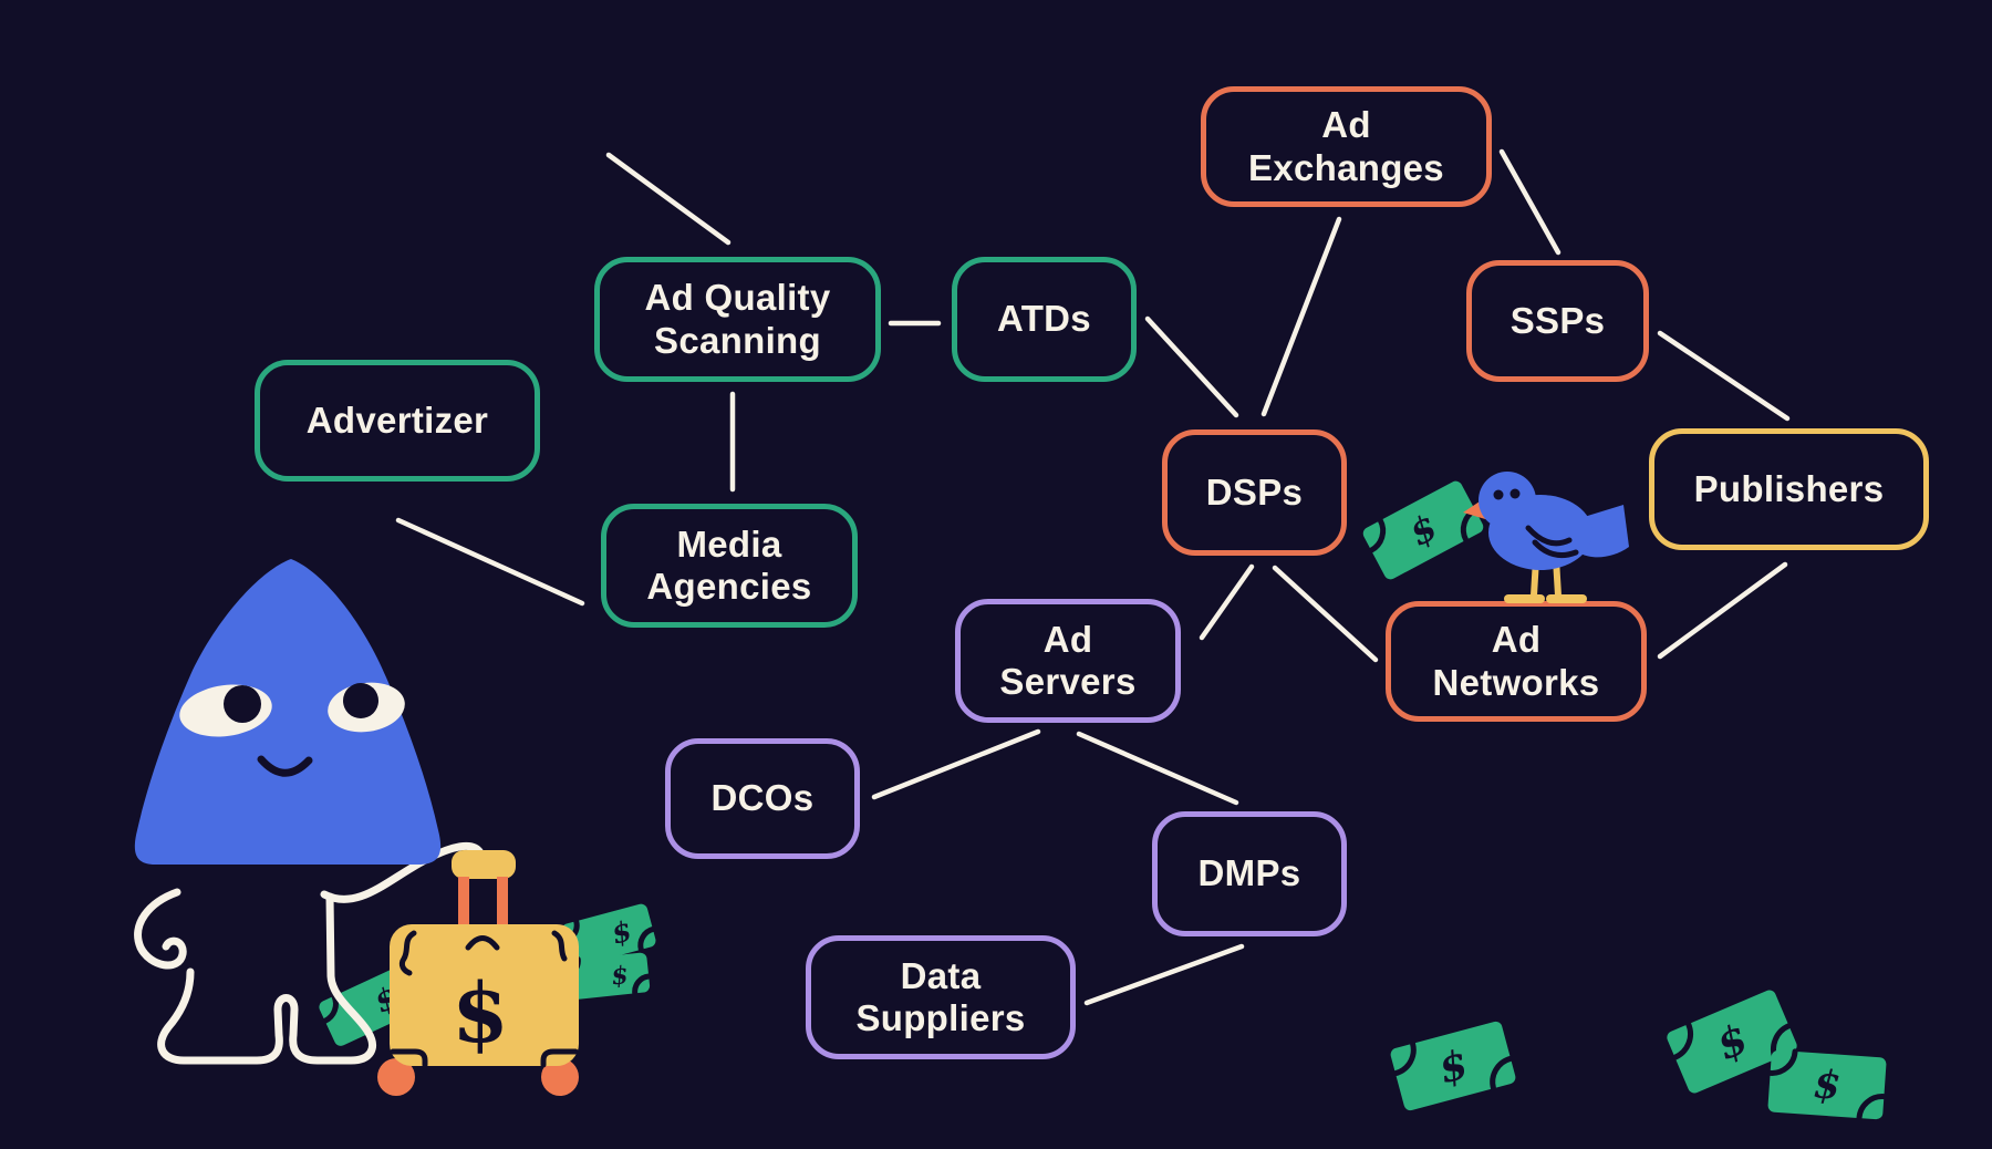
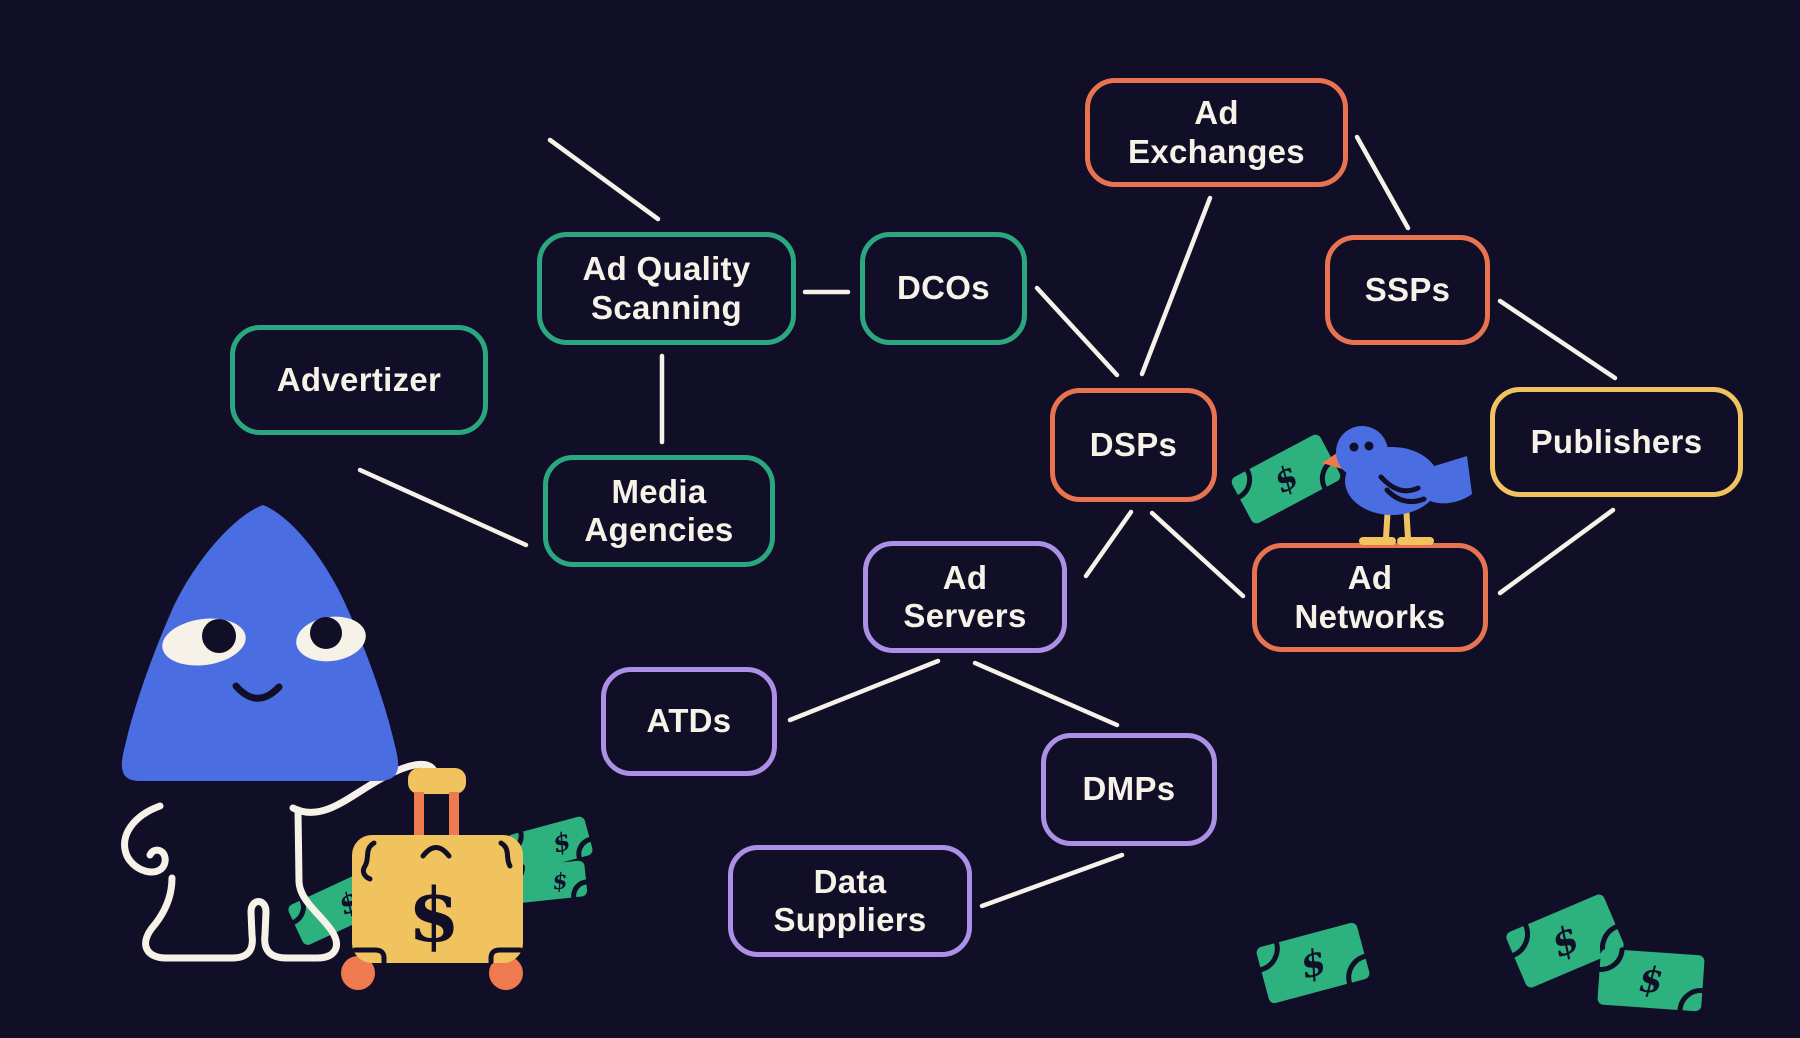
  Ad Quality
  Scanning
- ATDs
+ DCOs
  Advertizer
  Media
  Agencies
  Ad
  Exchanges
  SSPs
  DSPs
  Ad
  Networks
  Publishers
  Ad
  Servers
- DCOs
+ ATDs
  DMPs
  Data
  Suppliers
  $
